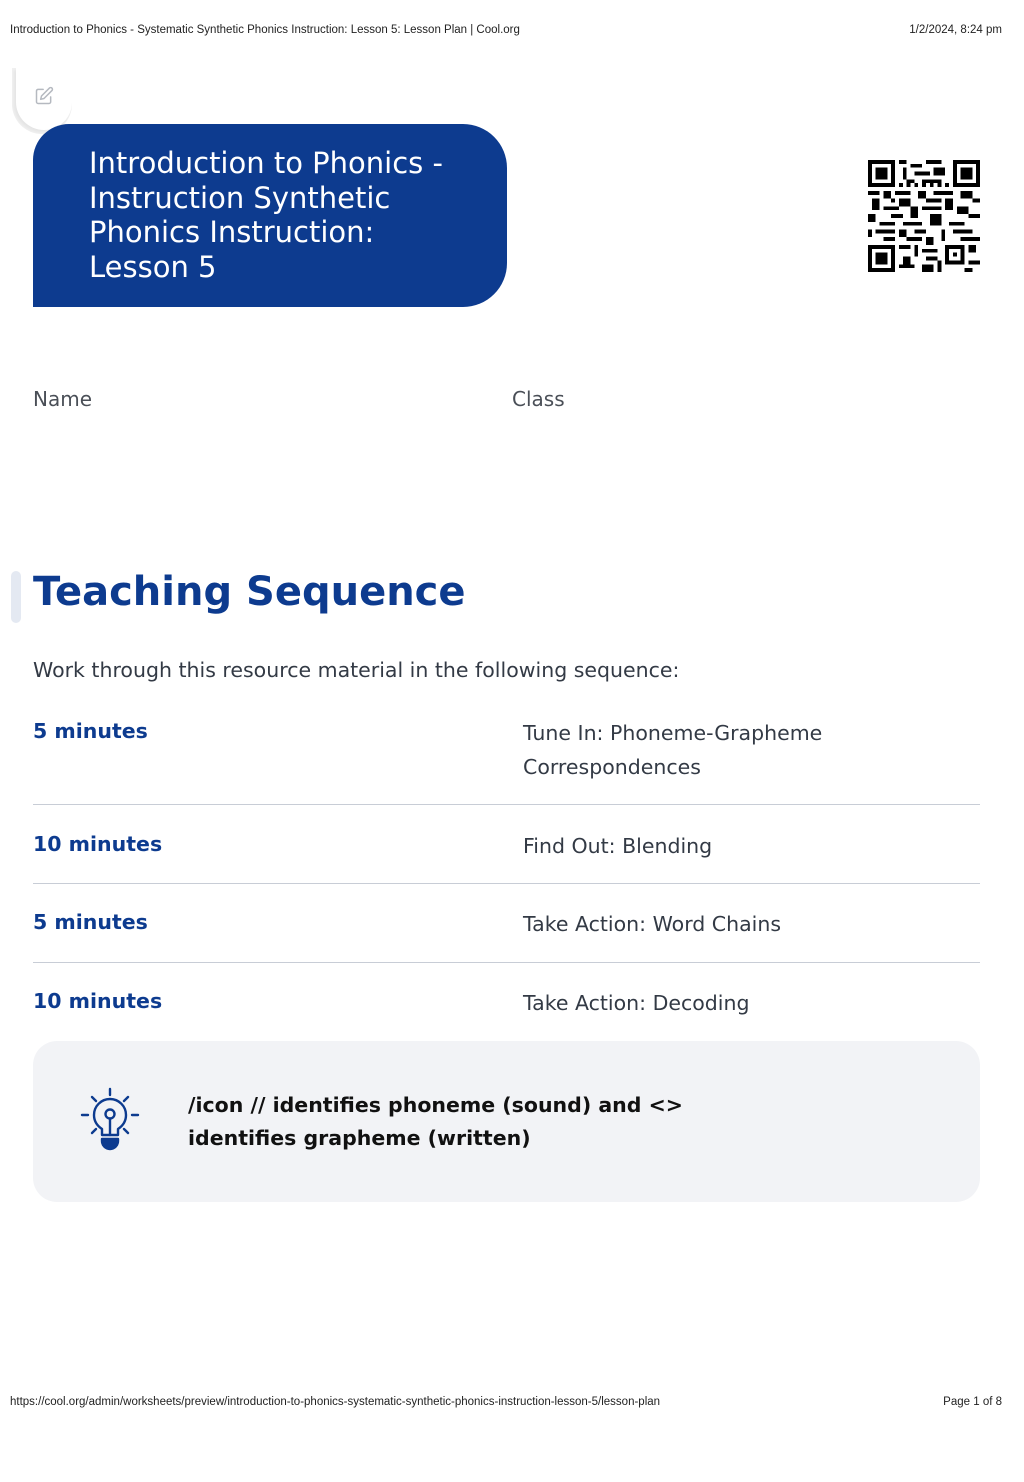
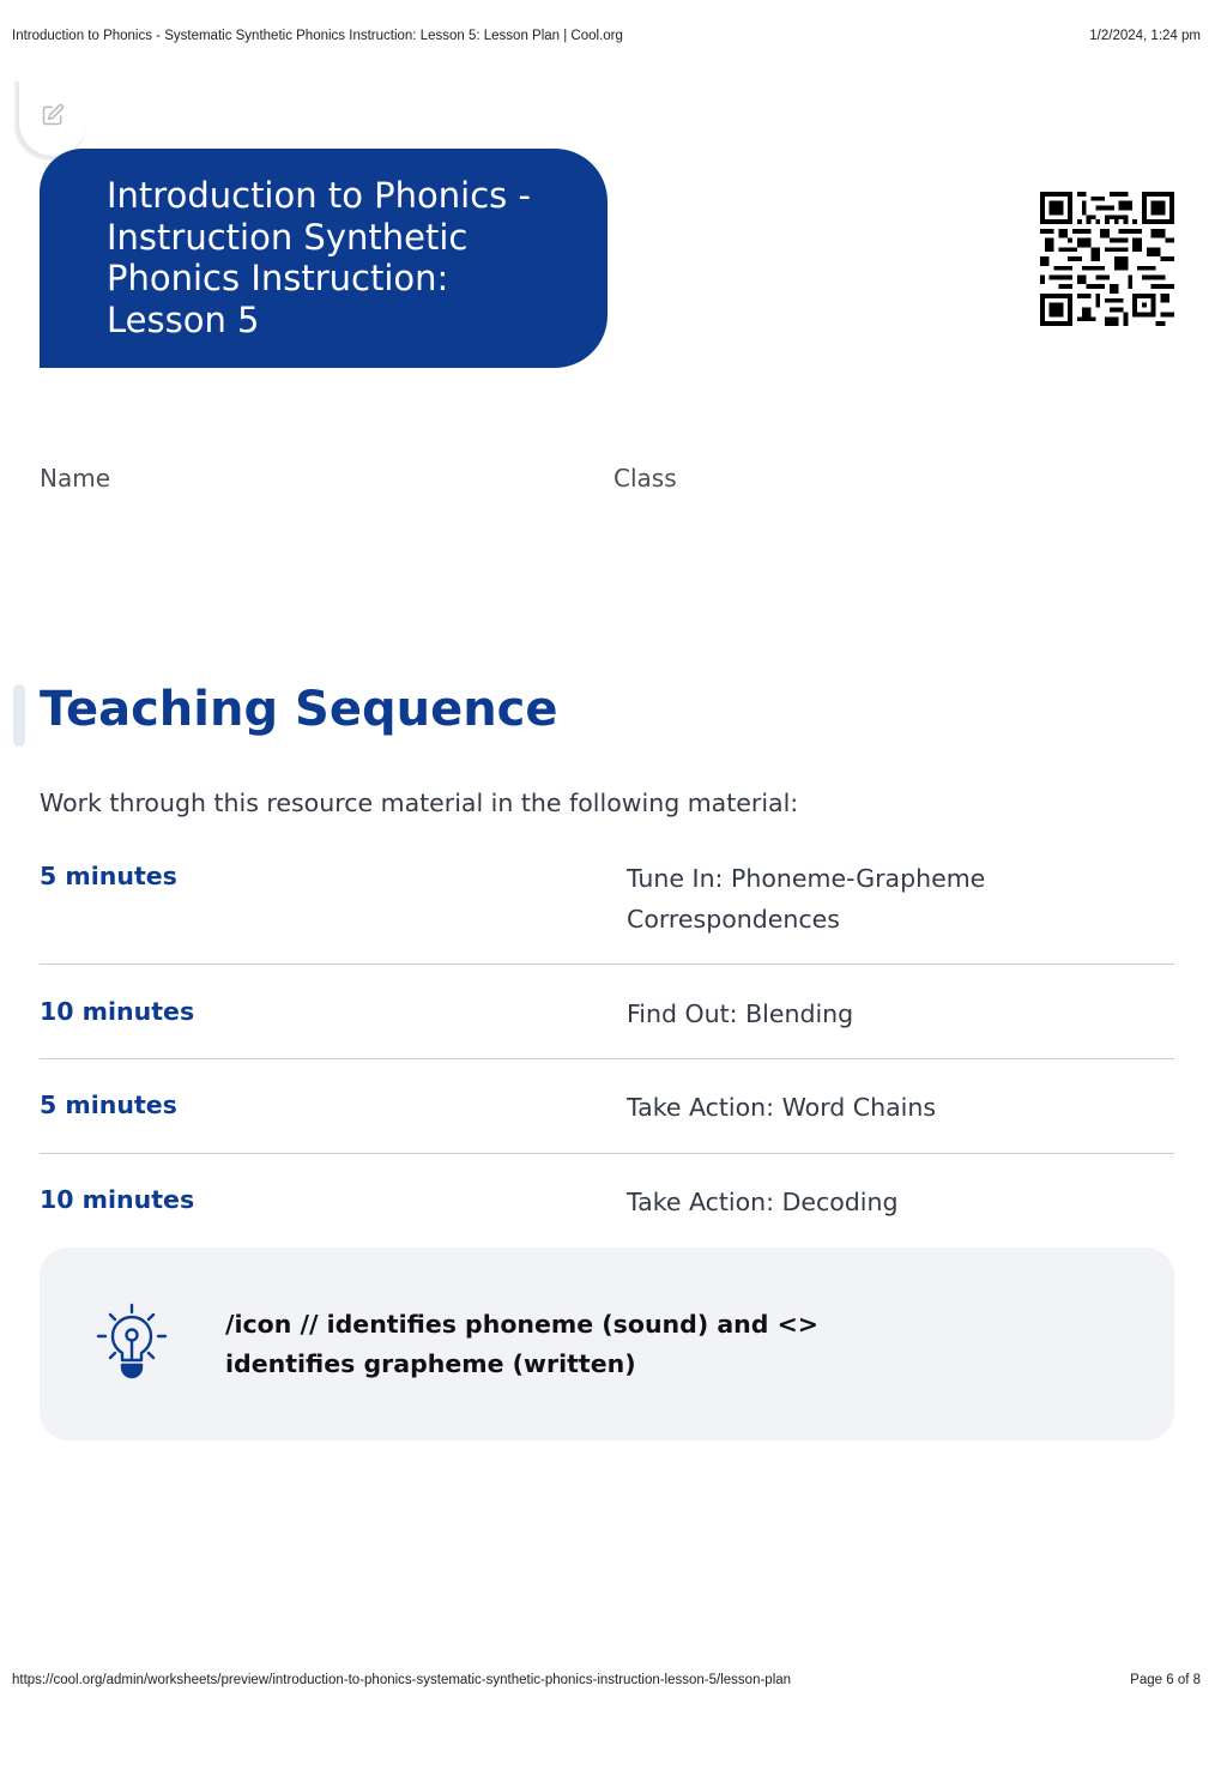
  Introduction to Phonics - Systematic Synthetic Phonics Instruction: Lesson 5: Lesson Plan | Cool.org
- 1/2/2024, 8:24 pm
+ 1/2/2024, 1:24 pm
  Introduction to Phonics - Instruction Synthetic Phonics Instruction: Lesson 5
  Name
  Class
  Teaching Sequence
- Work through this resource material in the following sequence:
+ Work through this resource material in the following material:
  5 minutes
  Tune In: Phoneme-Grapheme Correspondences
  10 minutes
  Find Out: Blending
  5 minutes
  Take Action: Word Chains
  10 minutes
  Take Action: Decoding
  /icon // identifies phoneme (sound) and <> identifies grapheme (written)
  https://cool.org/admin/worksheets/preview/introduction-to-phonics-systematic-synthetic-phonics-instruction-lesson-5/lesson-plan
- Page 1 of 8
+ Page 6 of 8
